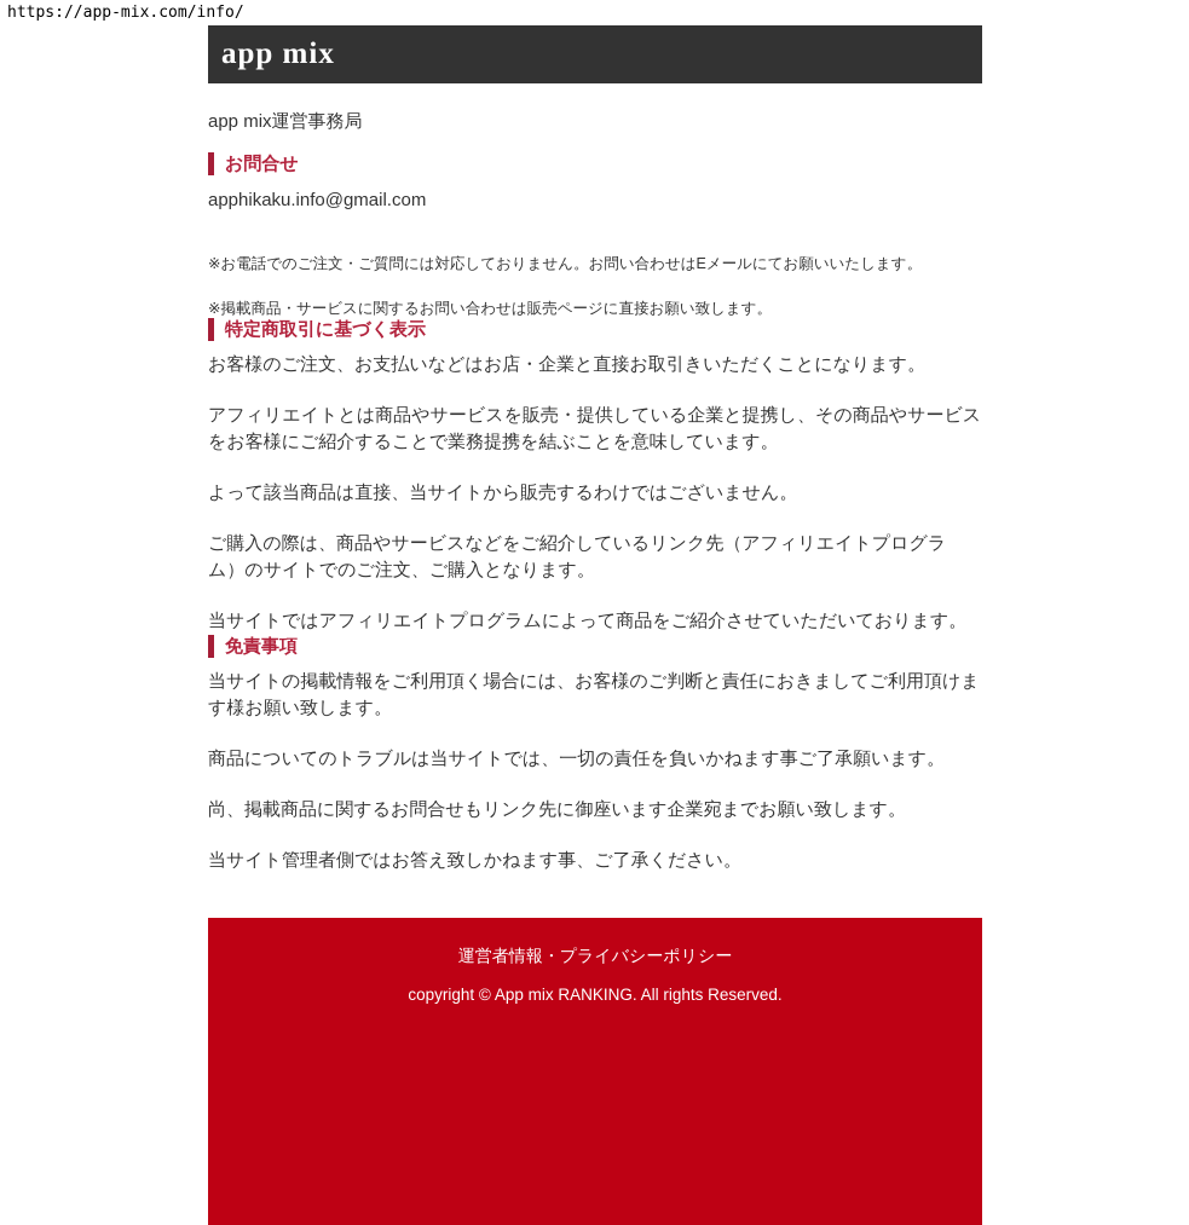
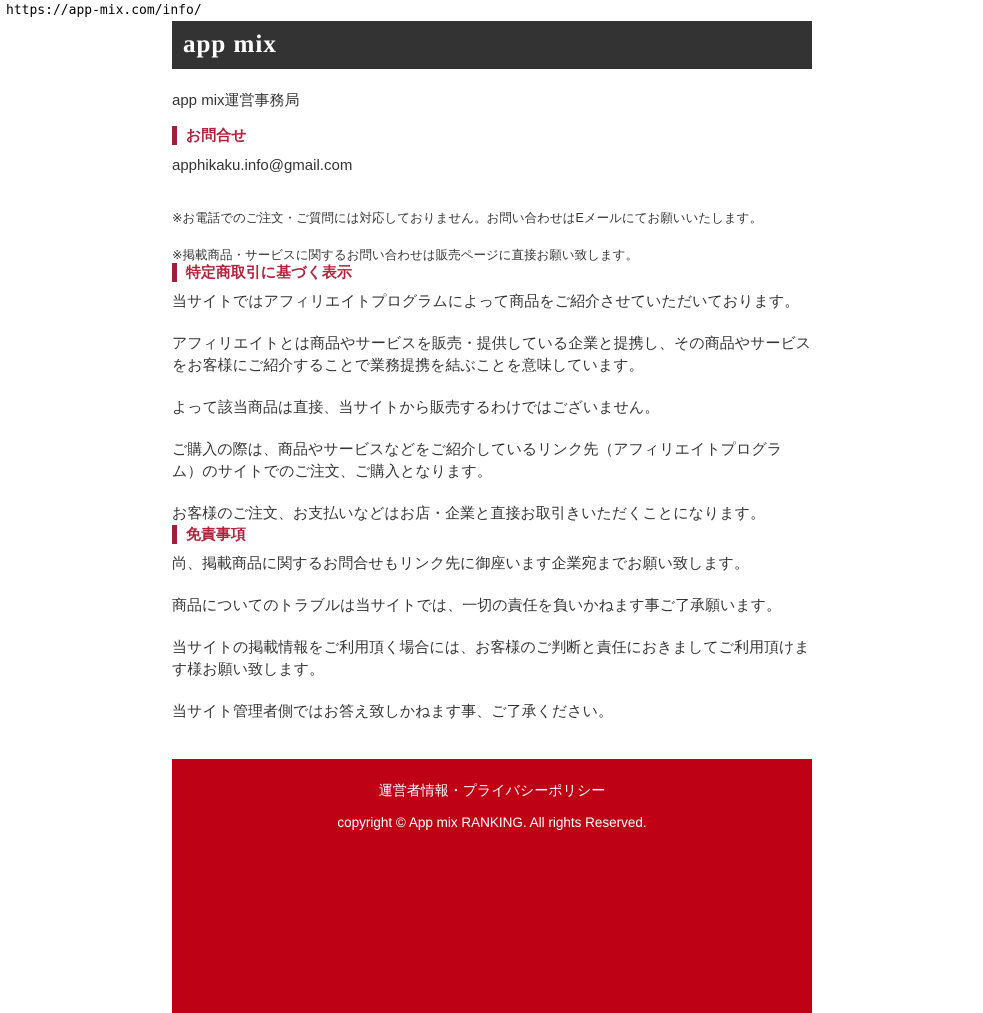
  https://app-mix.com/info/
  app mix
  app mix運営事務局
  お問合せ
  apphikaku.info@gmail.com
  ※お電話でのご注文・ご質問には対応しておりません。お問い合わせはEメールにてお願いいたします。
  ※掲載商品・サービスに関するお問い合わせは販売ページに直接お願い致します。
  特定商取引に基づく表示
- お客様のご注文、お支払いなどはお店・企業と直接お取引きいただくことになります。
+ 当サイトではアフィリエイトプログラムによって商品をご紹介させていただいております。
  アフィリエイトとは商品やサービスを販売・提供している企業と提携し、その商品やサービスをお客様にご紹介することで業務提携を結ぶことを意味しています。
  よって該当商品は直接、当サイトから販売するわけではございません。
  ご購入の際は、商品やサービスなどをご紹介しているリンク先（アフィリエイトプログラム）のサイトでのご注文、ご購入となります。
- 当サイトではアフィリエイトプログラムによって商品をご紹介させていただいております。
+ お客様のご注文、お支払いなどはお店・企業と直接お取引きいただくことになります。
  免責事項
- 当サイトの掲載情報をご利用頂く場合には、お客様のご判断と責任におきましてご利用頂けます様お願い致します。
+ 尚、掲載商品に関するお問合せもリンク先に御座います企業宛までお願い致します。
  商品についてのトラブルは当サイトでは、一切の責任を負いかねます事ご了承願います。
- 尚、掲載商品に関するお問合せもリンク先に御座います企業宛までお願い致します。
+ 当サイトの掲載情報をご利用頂く場合には、お客様のご判断と責任におきましてご利用頂けます様お願い致します。
  当サイト管理者側ではお答え致しかねます事、ご了承ください。
  運営者情報・プライバシーポリシー
  copyright © App mix RANKING. All rights Reserved.
